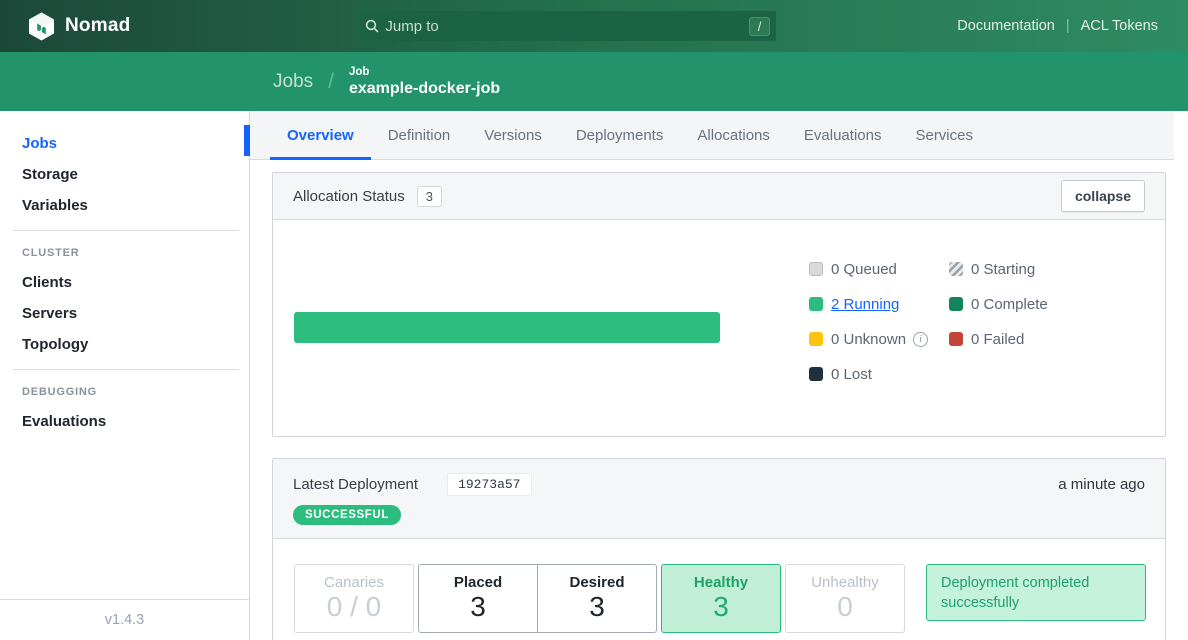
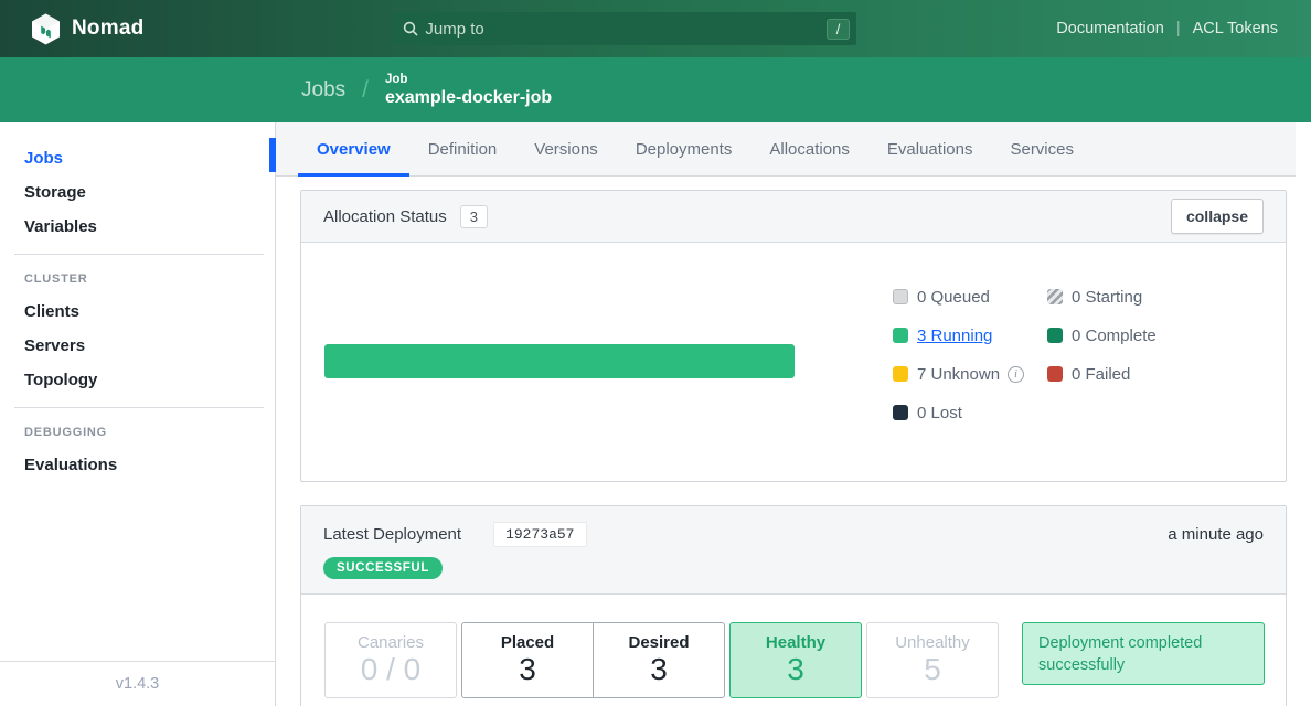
  Nomad
  Jump to
  /
  Documentation
  |
  ACL Tokens
  Jobs
  /
  Job
  example-docker-job
  Jobs
  Storage
  Variables
  CLUSTER
  Clients
  Servers
  Topology
  DEBUGGING
  Evaluations
  v1.4.3
  Overview
  Definition
  Versions
  Deployments
  Allocations
  Evaluations
  Services
  Allocation Status
  3
  collapse
  0 Queued
  0 Starting
- 2 Running
+ 3 Running
  0 Complete
- 0 Unknown
+ 7 Unknown
  i
  0 Failed
  0 Lost
  Latest Deployment
  19273a57
  a minute ago
  SUCCESSFUL
  Canaries
  0 / 0
  Placed
  3
  Desired
  3
  Healthy
  3
  Unhealthy
- 0
+ 5
  Deployment completed successfully
